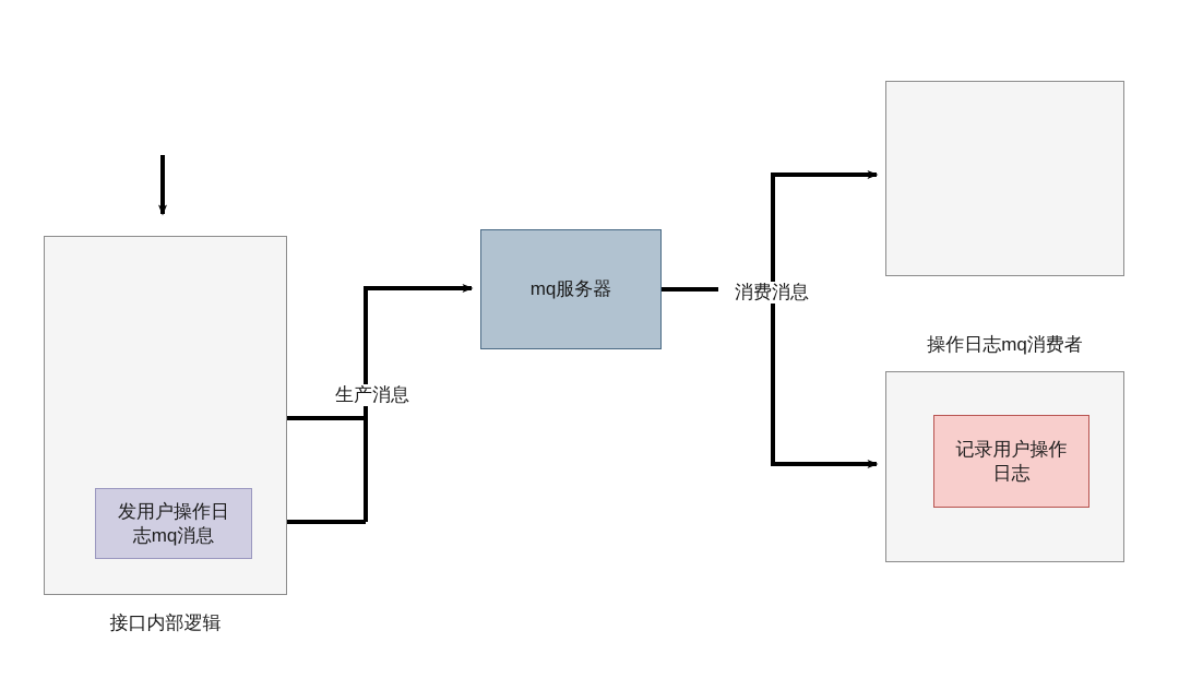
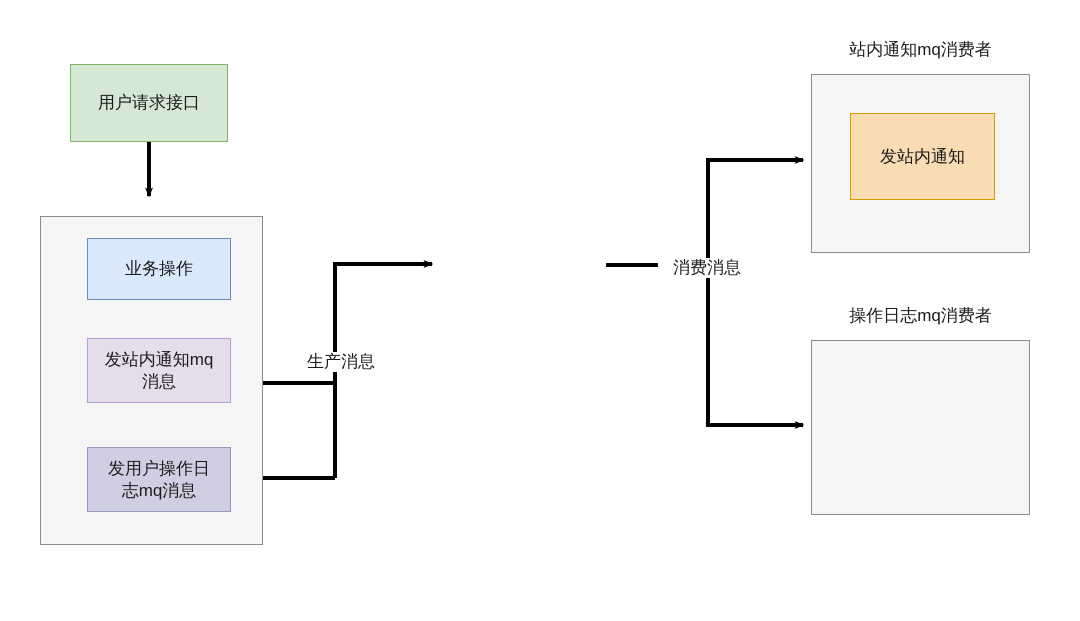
+ 用户请求接口
+ 业务操作
+ 发站内通知mq
+ 消息
  发用户操作日
  志mq消息
- 接口内部逻辑
- mq服务器
  生产消息
  消费消息
+ 站内通知mq消费者
+ 发站内通知
  操作日志mq消费者
- 记录用户操作
- 日志
